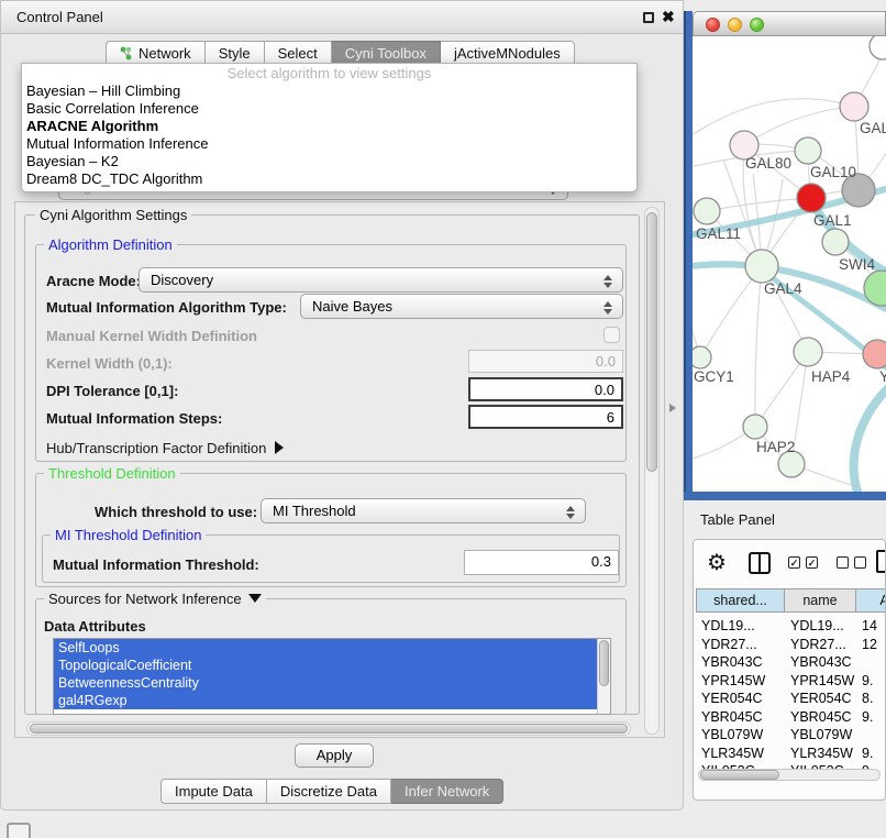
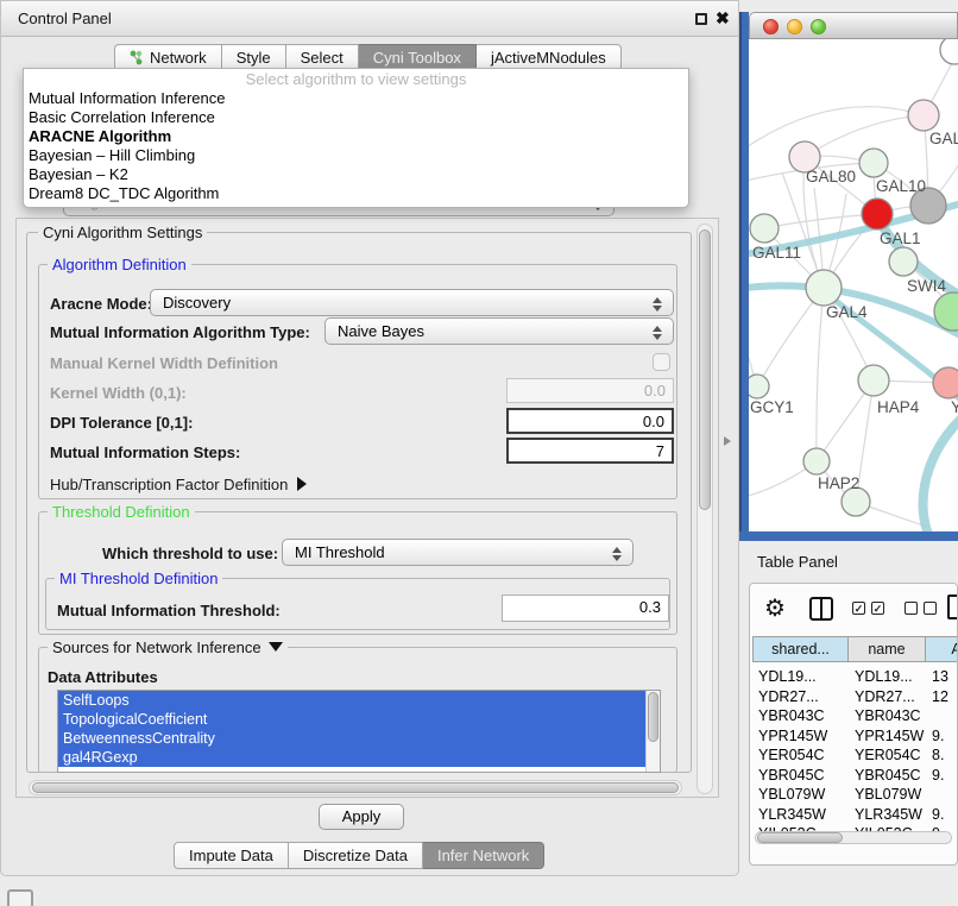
  Control Panel
  ✖
  Network
  Style
  Select
  Cyni Toolbox
  jActiveMNodules
  Select algorithm to view settings
- Bayesian – Hill Climbing
+ Mutual Information Inference
  Basic Correlation Inference
  ARACNE Algorithm
- Mutual Information Inference
+ Bayesian – Hill Climbing
  Bayesian – K2
  Dream8 DC_TDC Algorithm
  Cyni Algorithm Settings
  Algorithm Definition
  Aracne Mode
  Discovery
  Mutual Information Algorithm Type:
  Naive Bayes
  Manual Kernel Width Definition
  Kernel Width (0,1):
  0.0
  DPI Tolerance [0,1]:
  0.0
  Mutual Information Steps:
- 6
+ 7
  Hub/Transcription Factor Definition
  Threshold Definition
  Which threshold to use:
  MI Threshold
  MI Threshold Definition
  Mutual Information Threshold:
  0.3
  Sources for Network Inference
  Data Attributes
  SelfLoops
  TopologicalCoefficient
  BetweennessCentrality
  gal4RGexp
  Apply
  Impute Data
  Discretize Data
  Infer Network
  GAL
  GAL80
  GAL10
  GAL1
  GAL11
  SWI4
  GAL4
  GCY1
  HAP4
  Y
  HAP2
  Table Panel
  ⚙
  ✓
  ✓
  shared... name A
- YDL19... YDL19... 14
+ YDL19... YDL19... 13
  YDR27... YDR27... 12
  YBR043C YBR043C
  YPR145W YPR145W 9.
  YER054C YER054C 8.
  YBR045C YBR045C 9.
  YBL079W YBL079W
  YLR345W YLR345W 9.
